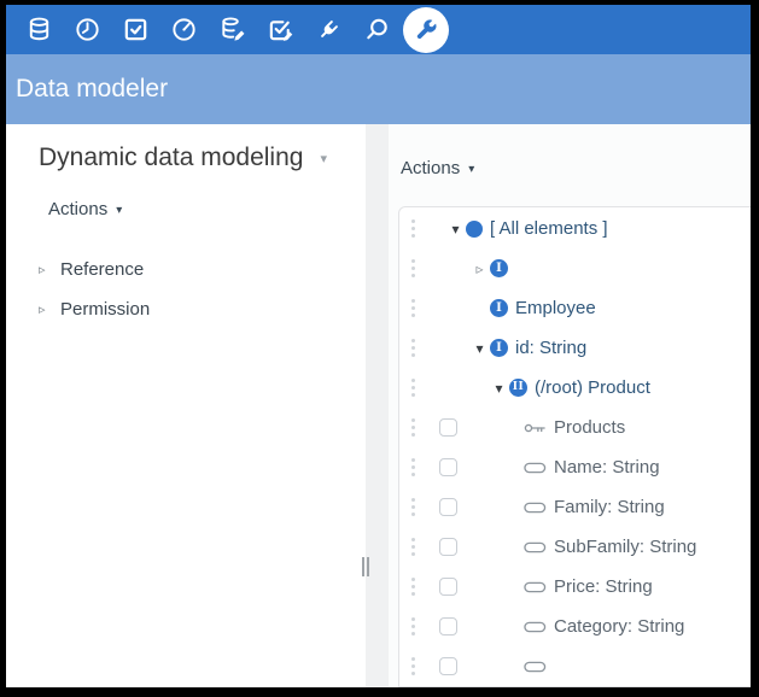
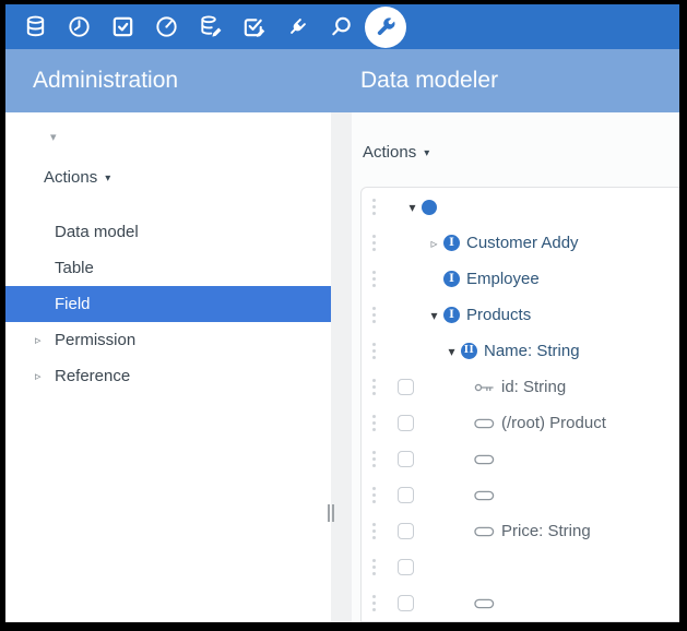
+ Administration
  Data modeler
- Dynamic data modeling
  ▾
  Actions
  ▾
+ Data model
+ Table
+ Field
  ▹
- Reference
+ Permission
  ▹
- Permission
+ Reference
  Actions
  ▾
  ▾
- [ All elements ]
  ▹
  I
+ Customer Addy
  I
  Employee
  ▾
  I
- id: String
+ Products
  ▾
  II
- (/root) Product
+ Name: String
- Products
+ id: String
- Name: String
+ (/root) Product
- Family: String
- SubFamily: String
  Price: String
- Category: String
